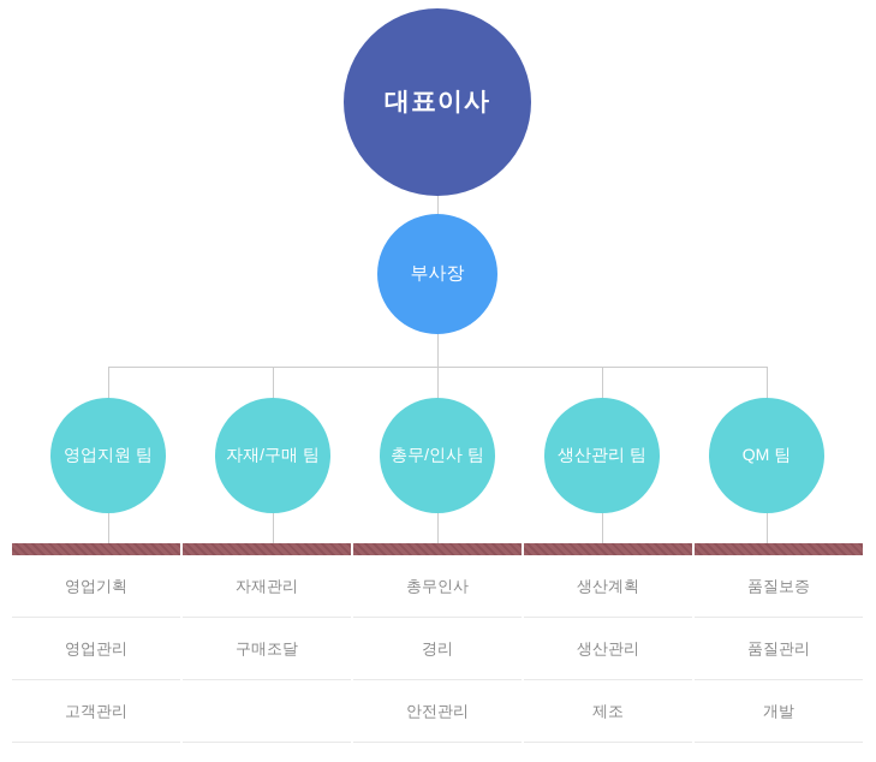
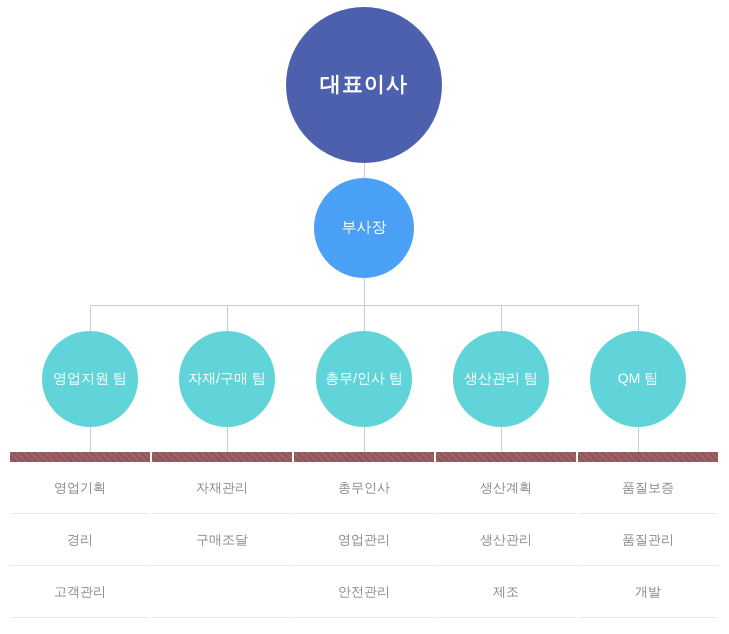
  대표이사
  부사장
  영업지원 팀
  자재/구매 팀
  총무/인사 팀
  생산관리 팀
  QM 팀
  영업기획
- 영업관리
+ 경리
  고객관리
  자재관리
  구매조달
  총무인사
- 경리
+ 영업관리
  안전관리
  생산계획
  생산관리
  제조
  품질보증
  품질관리
  개발
